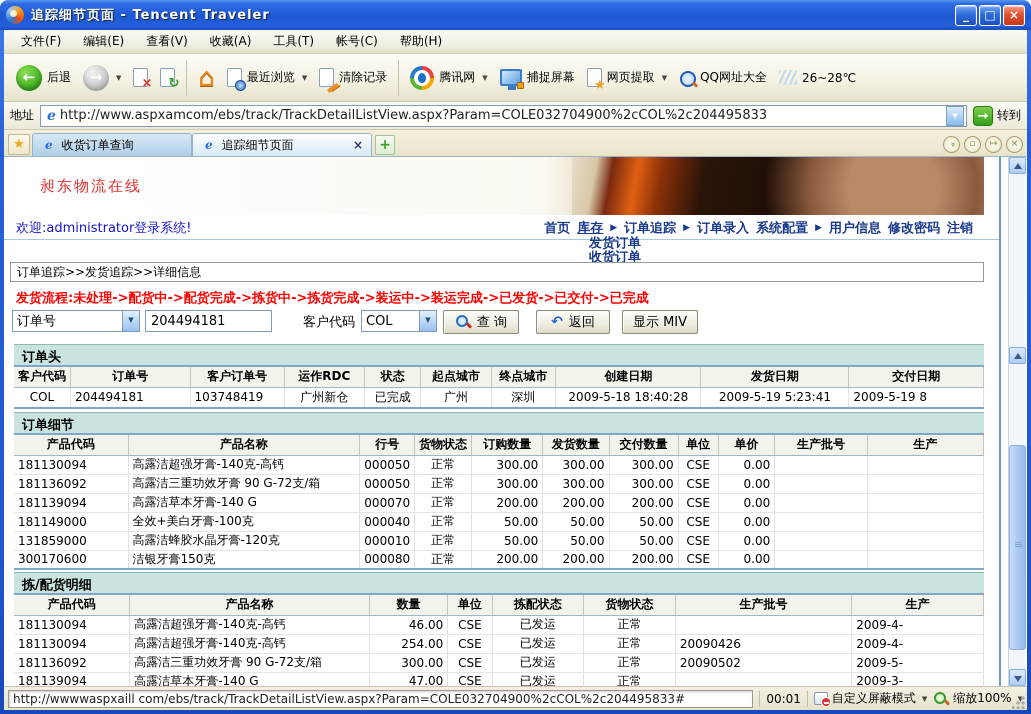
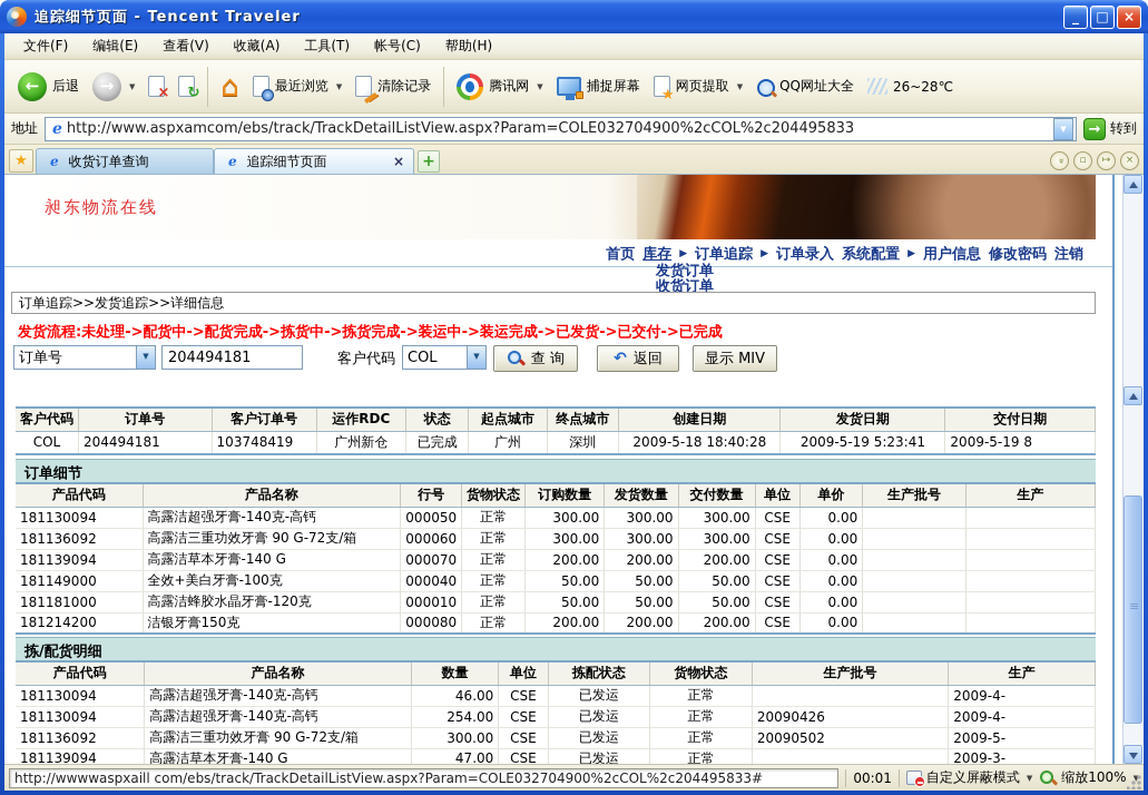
  追踪细节页面 - Tencent Traveler
  _
  □
  ×
  文件(F)
  编辑(E)
  查看(V)
  收藏(A)
  工具(T)
  帐号(C)
  帮助(H)
  ←
  后退
  →
  ▼
  ×
  ↻
  ⌂
  最近浏览
  ▼
  清除记录
  腾讯网
  ▼
  捕捉屏幕
  ★
  网页提取
  ▼
  QQ网址大全
  26~28℃
  地址
  e
  http://www.aspxamcom/ebs/track/TrackDetailListView.aspx?Param=COLE032704900%2cCOL%2c204495833
  ▼
  →
  转到
  ★
  e
  收货订单查询
  e
  追踪细节页面
  ×
  +
  ▫
  ↦
  ×
  昶东物流在线
- 欢迎:administrator登录系统!
  首页
  库存
  ▶
  订单追踪
  ▶
  订单录入
  系统配置
  ▶
  用户信息
  修改密码
  注销
  发货订单
  收货订单
  订单追踪>>发货追踪>>详细信息
  发货流程:未处理->配货中->配货完成->拣货中->拣货完成->装运中->装运完成->已发货->已交付->已完成
  订单号
  ▼
  204494181
  客户代码
  COL
  ▼
  查 询
  ↶
  返回
  显示 MIV
- 订单头
  客户代码	订单号	客户订单号	运作RDC	状态	起点城市	终点城市	创建日期	发货日期	交付日期
  COL	204494181	103748419	广州新仓	已完成	广州	深圳	2009-5-18 18:40:28	2009-5-19 5:23:41	2009-5-19 8
  订单细节
  产品代码	产品名称	行号	货物状态	订购数量	发货数量	交付数量	单位	单价	生产批号	生产
  181130094	高露洁超强牙膏-140克-高钙	000050	正常	300.00	300.00	300.00	CSE	0.00
- 181136092	高露洁三重功效牙膏 90 G-72支/箱	000050	正常	300.00	300.00	300.00	CSE	0.00
+ 181136092	高露洁三重功效牙膏 90 G-72支/箱	000060	正常	300.00	300.00	300.00	CSE	0.00
  181139094	高露洁草本牙膏-140 G	000070	正常	200.00	200.00	200.00	CSE	0.00
  181149000	全效+美白牙膏-100克	000040	正常	50.00	50.00	50.00	CSE	0.00
- 131859000	高露洁蜂胶水晶牙膏-120克	000010	正常	50.00	50.00	50.00	CSE	0.00
+ 181181000	高露洁蜂胶水晶牙膏-120克	000010	正常	50.00	50.00	50.00	CSE	0.00
- 300170600	洁银牙膏150克	000080	正常	200.00	200.00	200.00	CSE	0.00
+ 181214200	洁银牙膏150克	000080	正常	200.00	200.00	200.00	CSE	0.00
  拣/配货明细
  产品代码	产品名称	数量	单位	拣配状态	货物状态	生产批号	生产
  181130094	高露洁超强牙膏-140克-高钙	46.00	CSE	已发运	正常		2009-4-
  181130094	高露洁超强牙膏-140克-高钙	254.00	CSE	已发运	正常	20090426	2009-4-
  181136092	高露洁三重功效牙膏 90 G-72支/箱	300.00	CSE	已发运	正常	20090502	2009-5-
  181139094	高露洁草本牙膏-140 G	47.00	CSE	已发运	正常		2009-3-
  http://wwwwaspxaill com/ebs/track/TrackDetailListView.aspx?Param=COLE032704900%2cCOL%2c204495833#
  00:01
  自定义屏蔽模式
  ▼
  缩放100%
